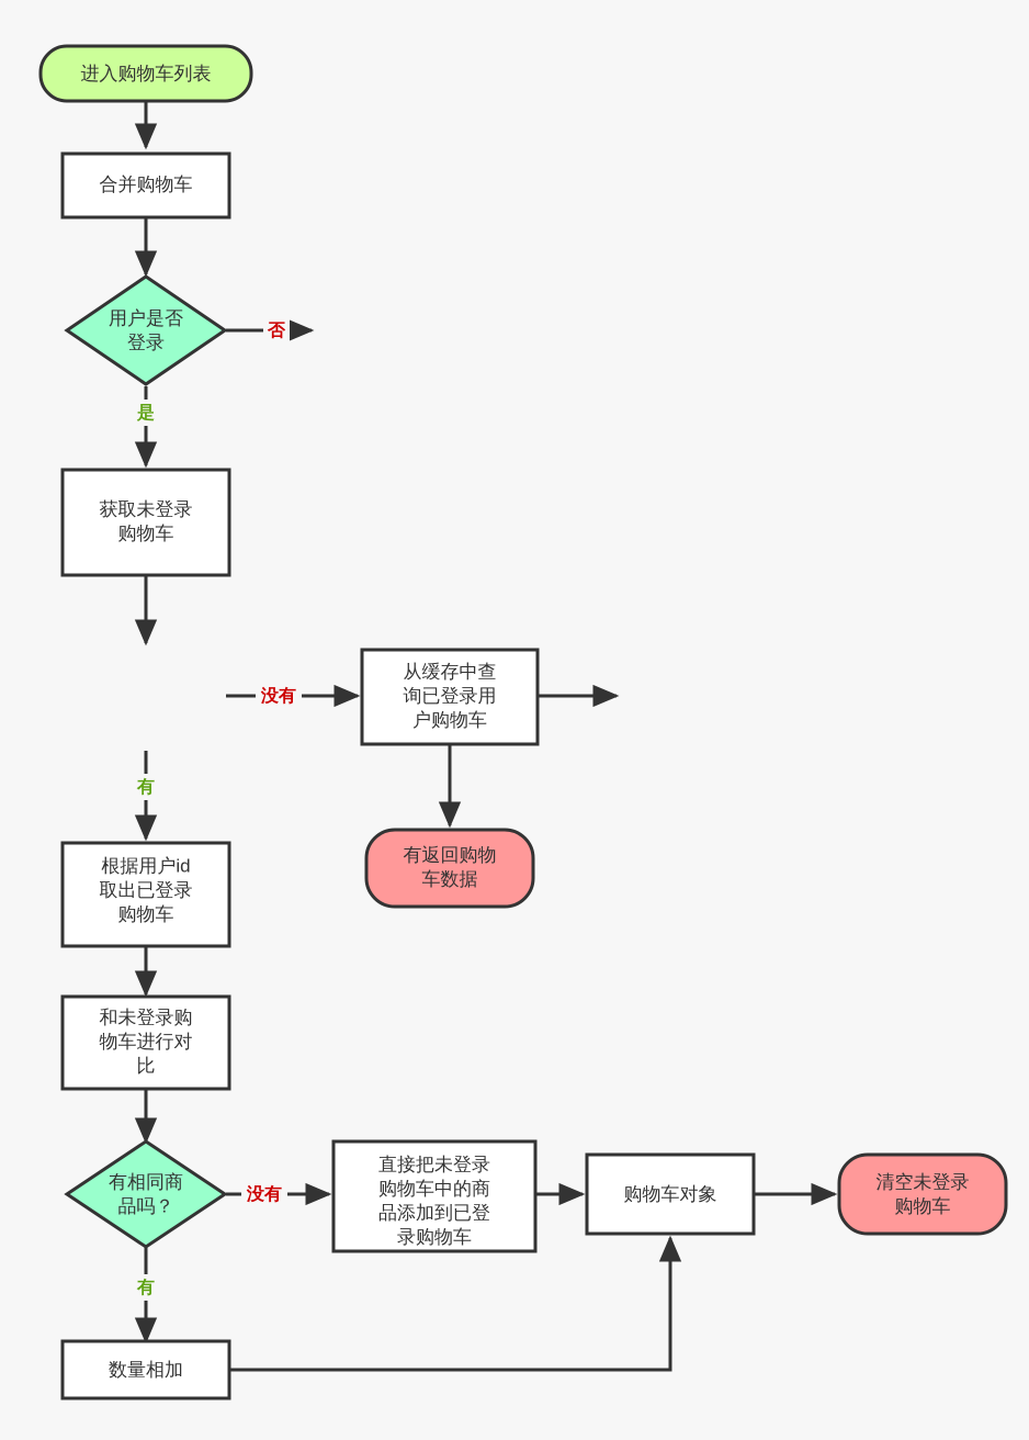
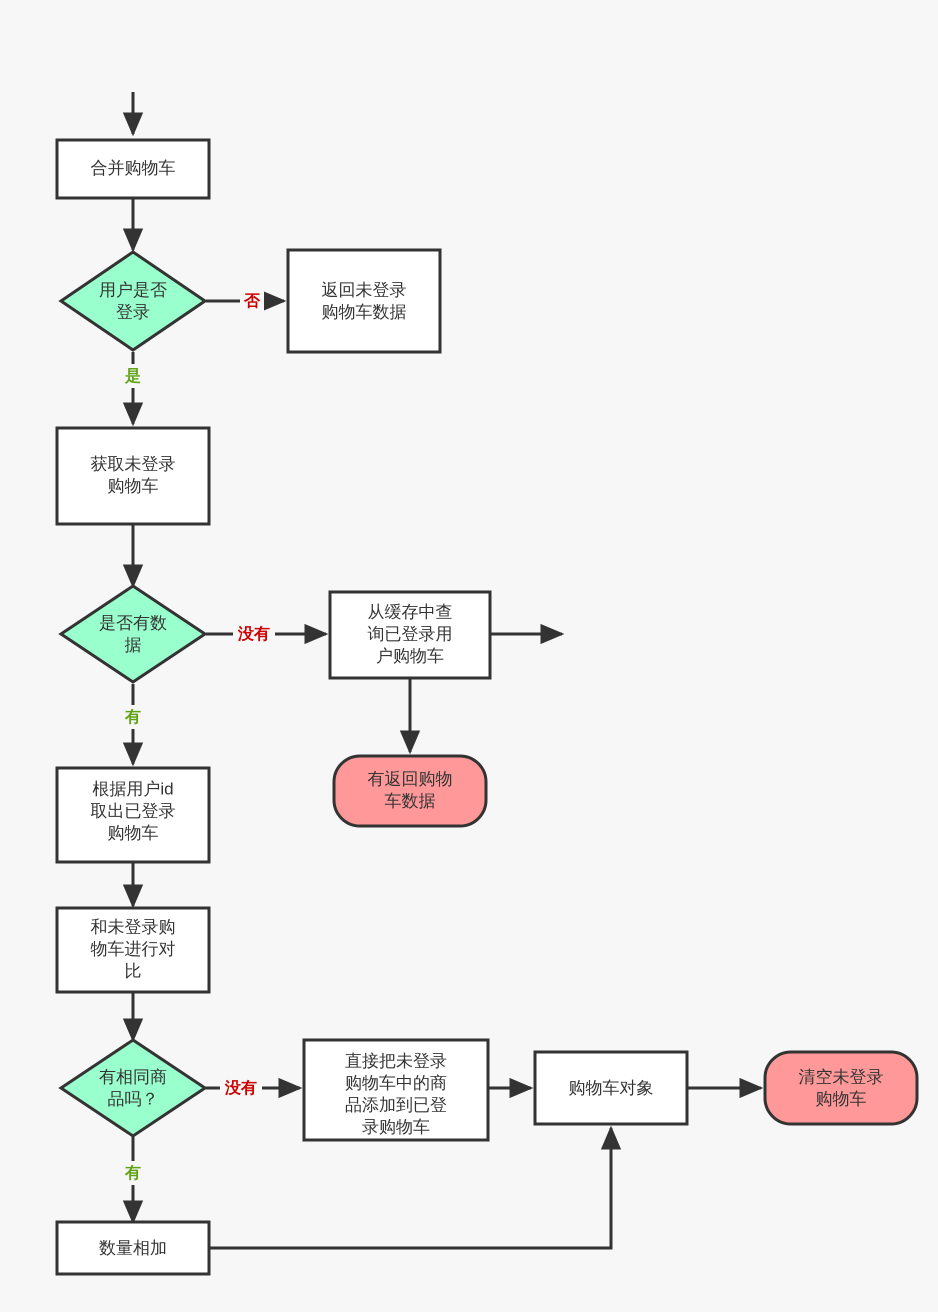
  否
  是
  没有
  有
  没有
  有
- 进入购物车列表
  合并购物车
  用户是否
  登录
+ 返回未登录
+ 购物车数据
  获取未登录
  购物车
+ 是否有数
+ 据
  从缓存中查
  询已登录用
  户购物车
  有返回购物
  车数据
  根据用户id
  取出已登录
  购物车
  和未登录购
  物车进行对
  比
  有相同商
  品吗？
  直接把未登录
  购物车中的商
  品添加到已登
  录购物车
  购物车对象
  清空未登录
  购物车
  数量相加
